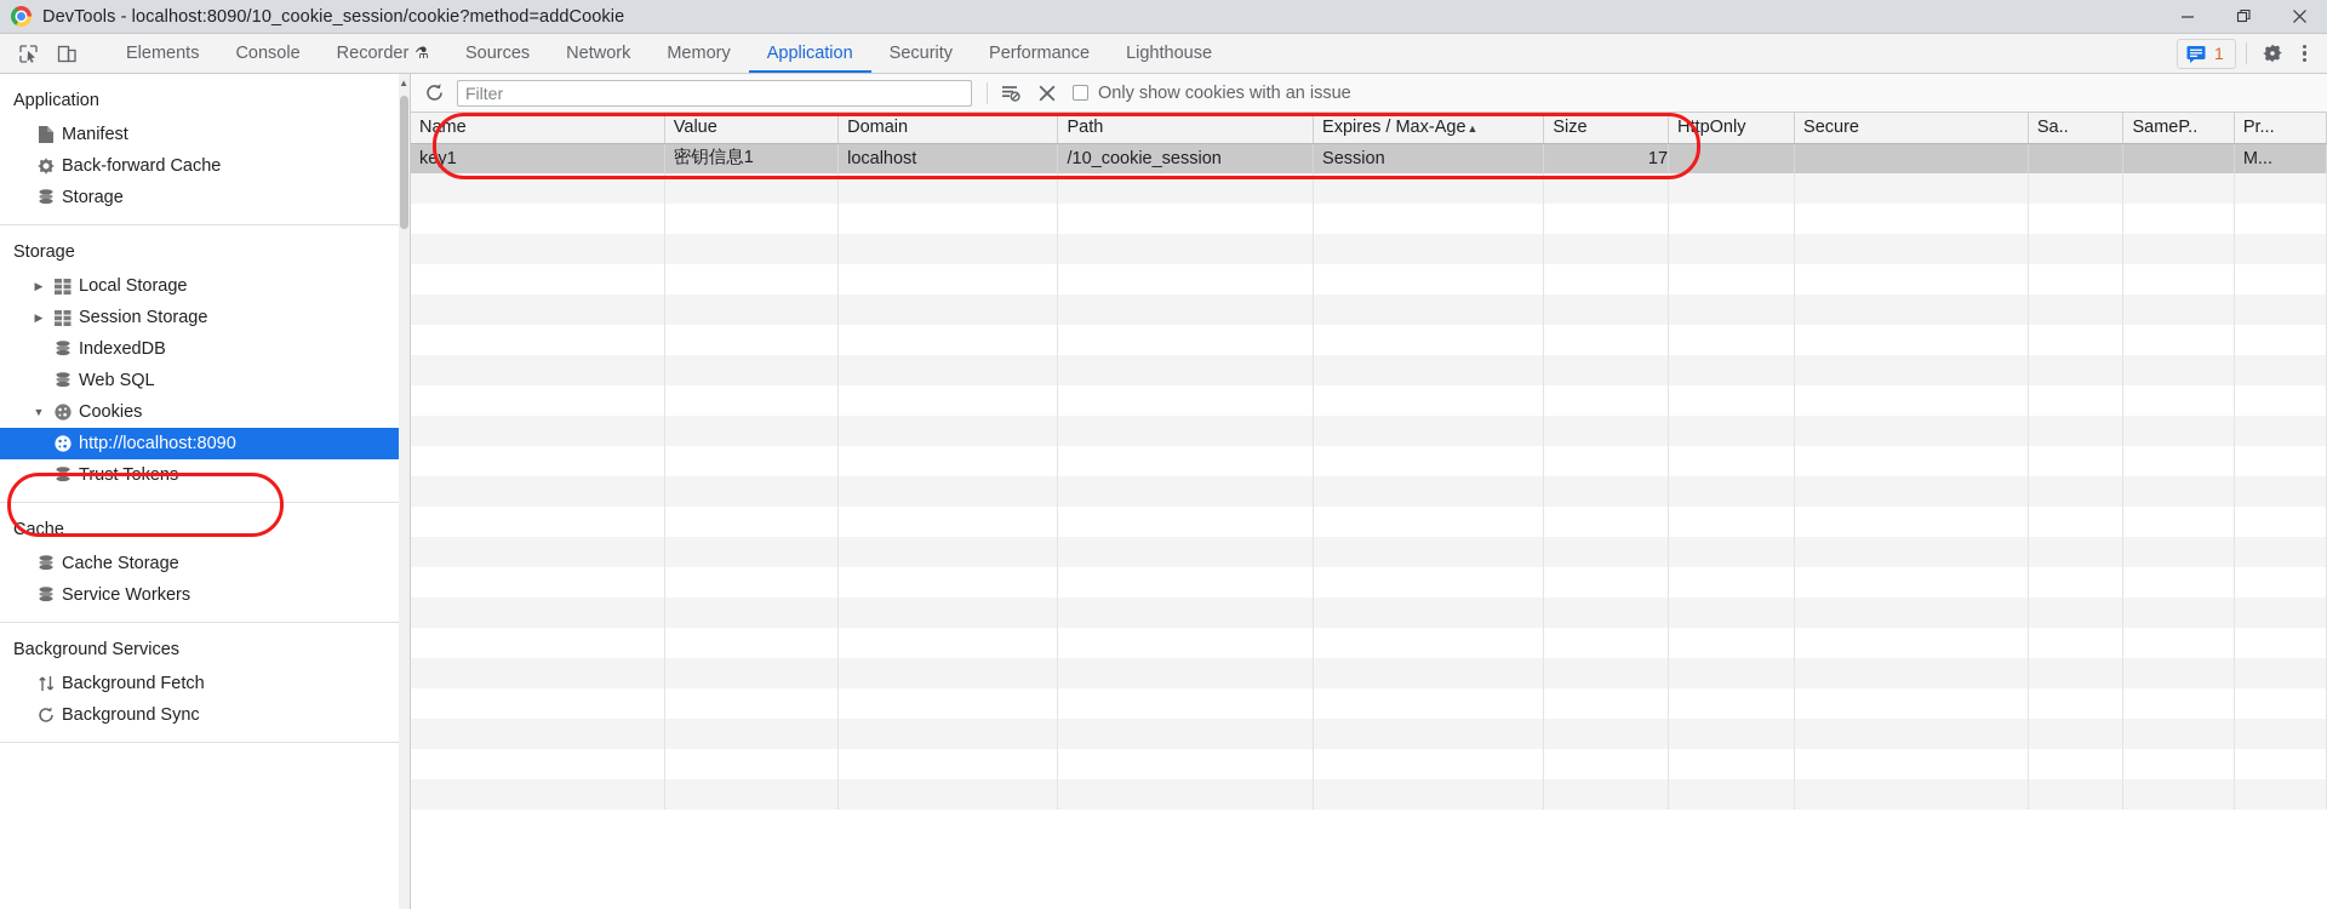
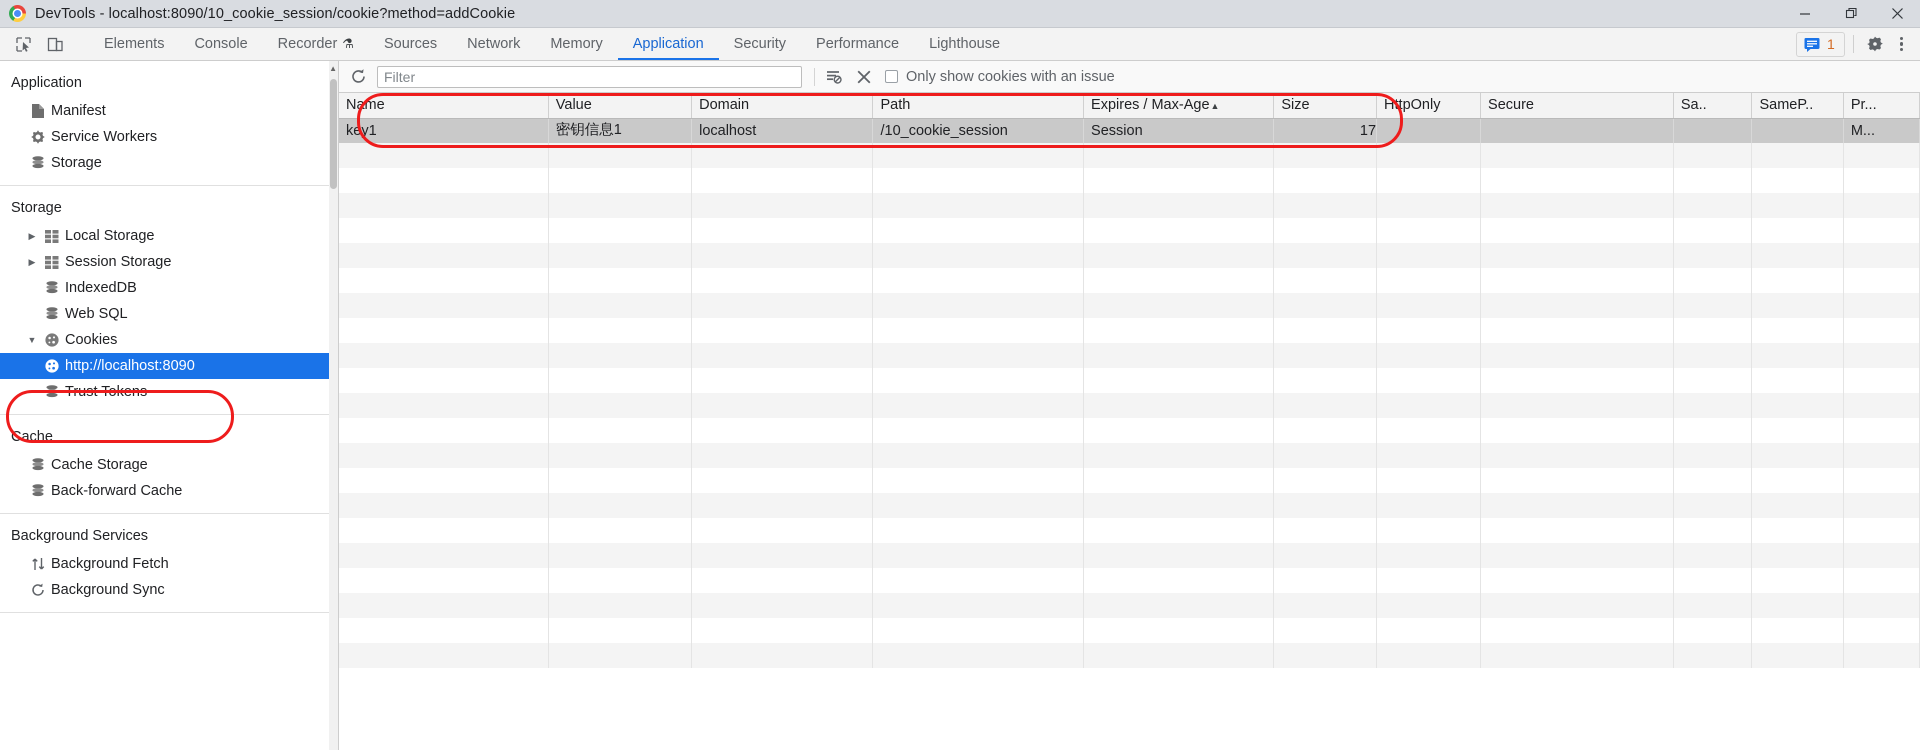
  DevTools - localhost:8090/10_cookie_session/cookie?method=addCookie
  Elements
  Console
  Recorder
  ⚗
  Sources
  Network
  Memory
  Application
  Security
  Performance
  Lighthouse
  1
  Application
  Manifest
- Back-forward Cache
+ Service Workers
  Storage
  Storage
  ▶
  Local Storage
  ▶
  Session Storage
  IndexedDB
  Web SQL
  ▼
  Cookies
  http://localhost:8090
  Trust Tokens
  Cache
  Cache Storage
- Service Workers
+ Back-forward Cache
  Background Services
  Background Fetch
  Background Sync
  ▲
  Filter
  Only show cookies with an issue
  Name	Value	Domain	Path	Expires / Max-Age▲	Size	HttpOnly	Secure	Sa..	SameP..	Pr...
  key1	密钥信息1	localhost	/10_cookie_session	Session	17					M...
